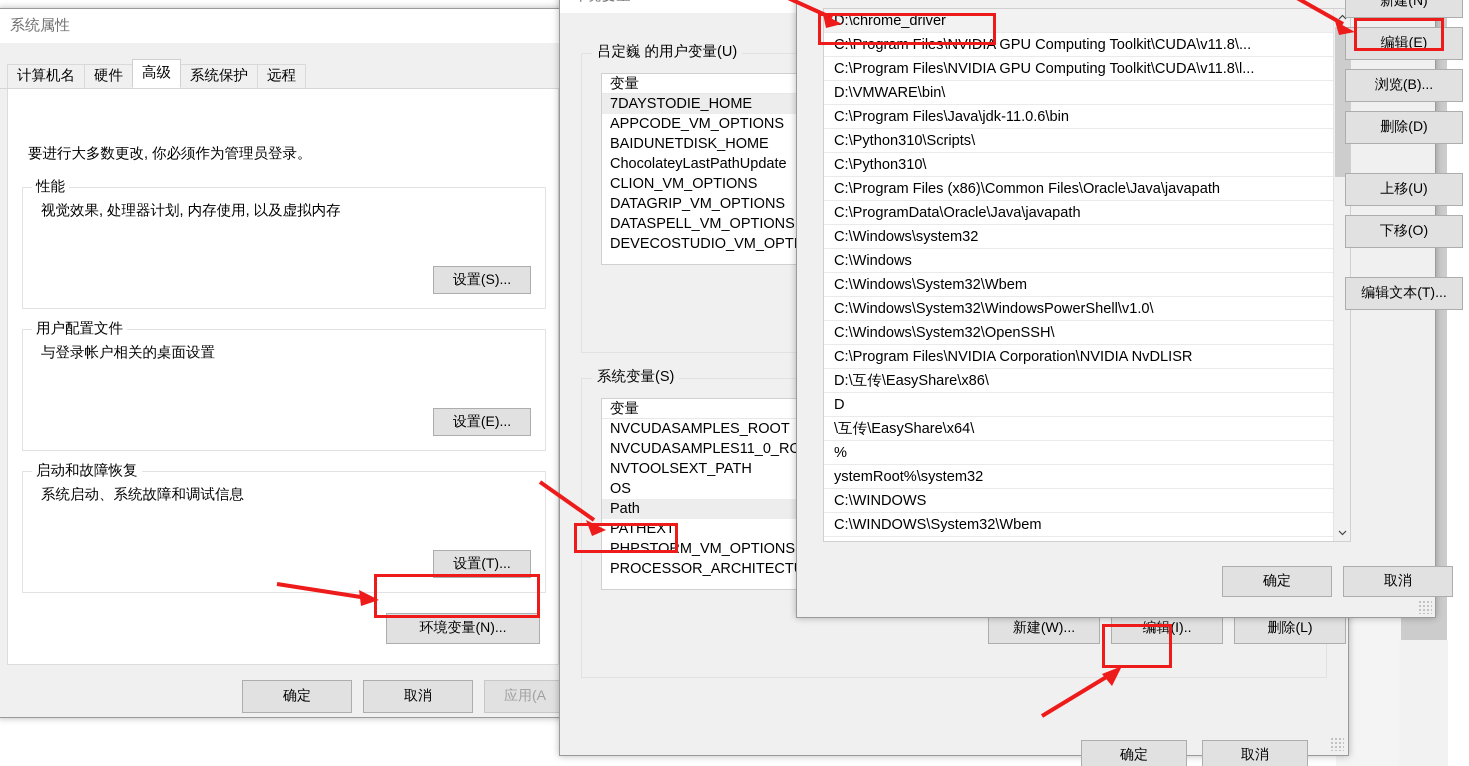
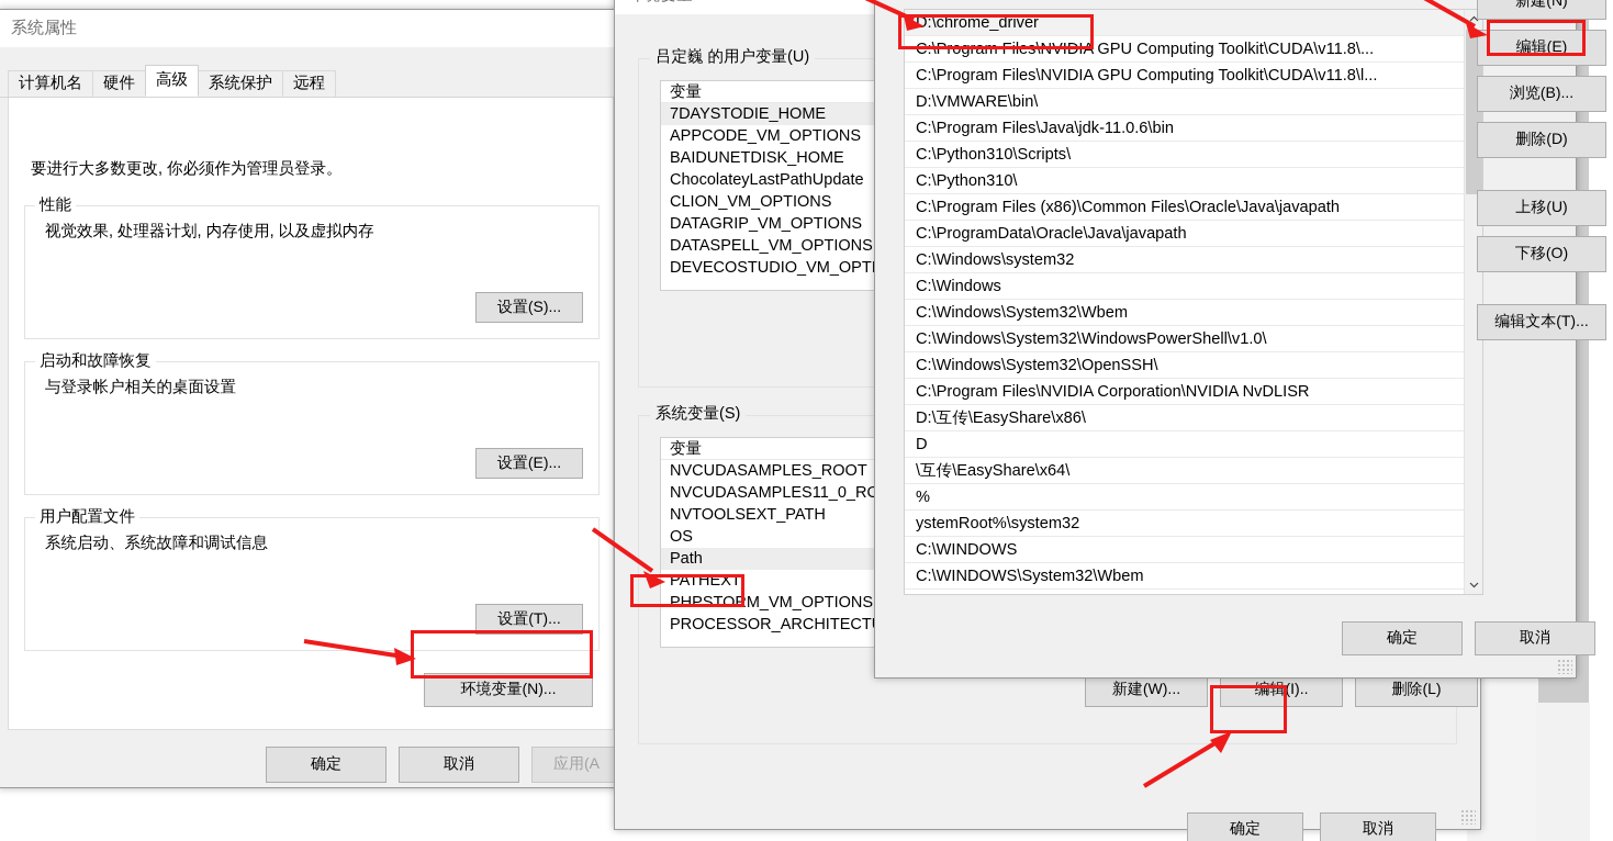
  系统属性
  计算机名
  硬件
  高级
  系统保护
  远程
  要进行大多数更改, 你必须作为管理员登录。
  性能
  视觉效果, 处理器计划, 内存使用, 以及虚拟内存
  设置(S)...
- 用户配置文件
+ 启动和故障恢复
  与登录帐户相关的桌面设置
  设置(E)...
- 启动和故障恢复
+ 用户配置文件
  系统启动、系统故障和调试信息
  设置(T)...
  环境变量(N)...
  确定
  取消
  应用(A
  吕定巍 的用户变量(U)
  变量
  7DAYSTODIE_HOME
  APPCODE_VM_OPTIONS
  BAIDUNETDISK_HOME
  ChocolateyLastPathUpdate
  CLION_VM_OPTIONS
  DATAGRIP_VM_OPTIONS
  DATASPELL_VM_OPTIONS
  DEVECOSTUDIO_VM_OPT
  系统变量(S)
  变量
  NVCUDASAMPLES_ROOT
  NVCUDASAMPLES11_0_R
  NVTOOLSEXT_PATH
  OS
  Path
  PATHEXT
  PHPSTORM_VM_OPTIONS
  PROCESSOR_ARCHITECT
  新建(W)...
  编辑(I)..
  删除(L)
  确定
  取消
  D:\chrome_driver
  C:\Program Files\NVIDIA GPU Computing Toolkit\CUDA\v11.8\...
  C:\Program Files\NVIDIA GPU Computing Toolkit\CUDA\v11.8\l...
  D:\VMWARE\bin\
  C:\Program Files\Java\jdk-11.0.6\bin
  C:\Python310\Scripts\
  C:\Python310\
  C:\Program Files (x86)\Common Files\Oracle\Java\javapath
  C:\ProgramData\Oracle\Java\javapath
  C:\Windows\system32
  C:\Windows
  C:\Windows\System32\Wbem
  C:\Windows\System32\WindowsPowerShell\v1.0\
  C:\Windows\System32\OpenSSH\
  C:\Program Files\NVIDIA Corporation\NVIDIA NvDLISR
  D:\互传\EasyShare\x86\
  D
  \互传\EasyShare\x64\
  %
  ystemRoot%\system32
  C:\WINDOWS
  C:\WINDOWS\System32\Wbem
  新建(N)
  编辑(E)
  浏览(B)...
  删除(D)
  上移(U)
  下移(O)
  编辑文本(T)...
  确定
  取消
